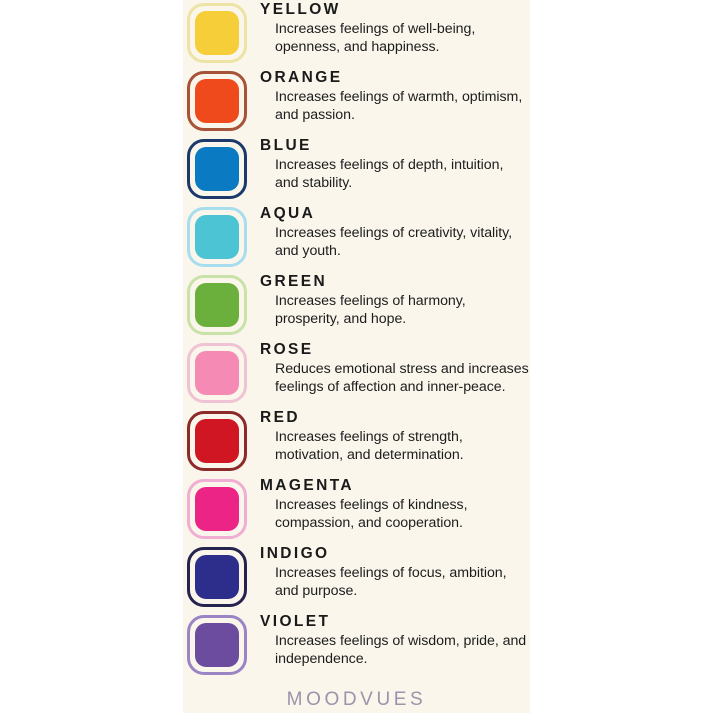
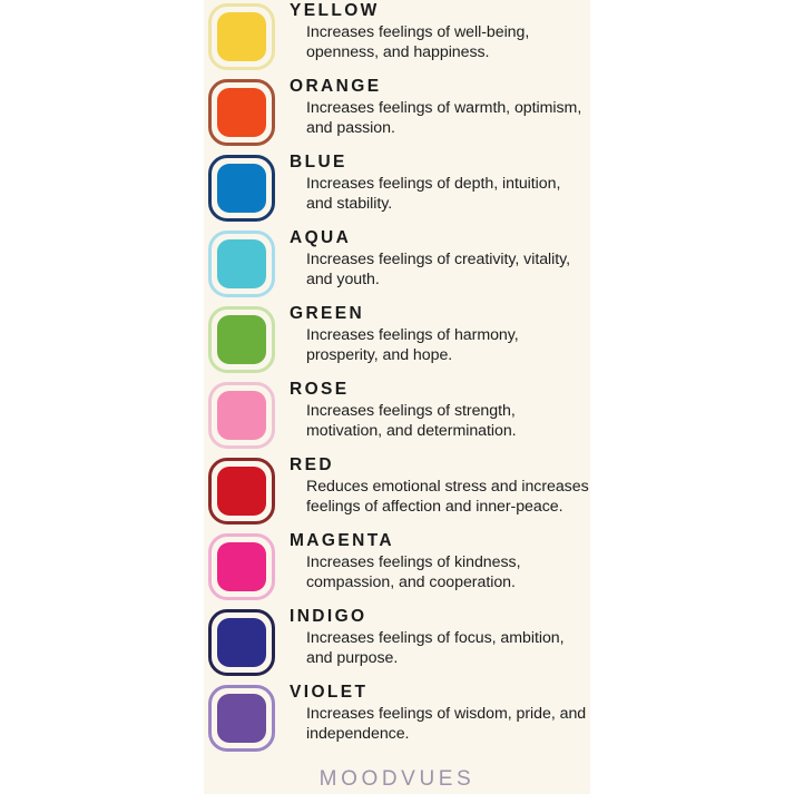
  YELLOW
  Increases feelings of well-being, openness, and happiness.
  ORANGE
  Increases feelings of warmth, optimism, and passion.
  BLUE
  Increases feelings of depth, intuition, and stability.
  AQUA
  Increases feelings of creativity, vitality, and youth.
  GREEN
  Increases feelings of harmony, prosperity, and hope.
  ROSE
- Reduces emotional stress and increases feelings of affection and inner-peace.
+ Increases feelings of strength, motivation, and determination.
  RED
- Increases feelings of strength, motivation, and determination.
+ Reduces emotional stress and increases feelings of affection and inner-peace.
  MAGENTA
  Increases feelings of kindness, compassion, and cooperation.
  INDIGO
  Increases feelings of focus, ambition, and purpose.
  VIOLET
  Increases feelings of wisdom, pride, and independence.
  MOODVUES
